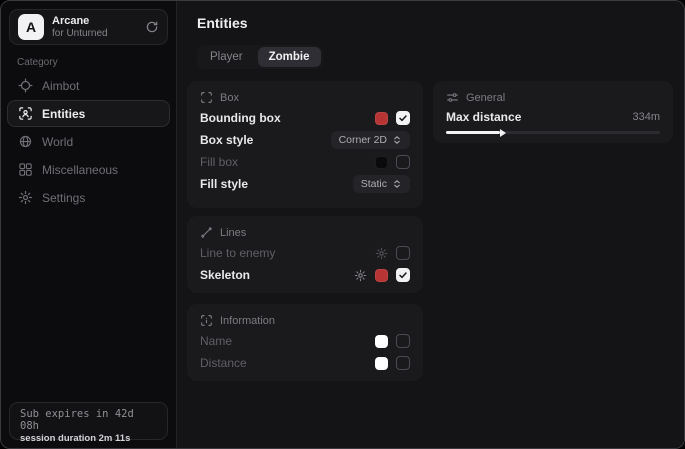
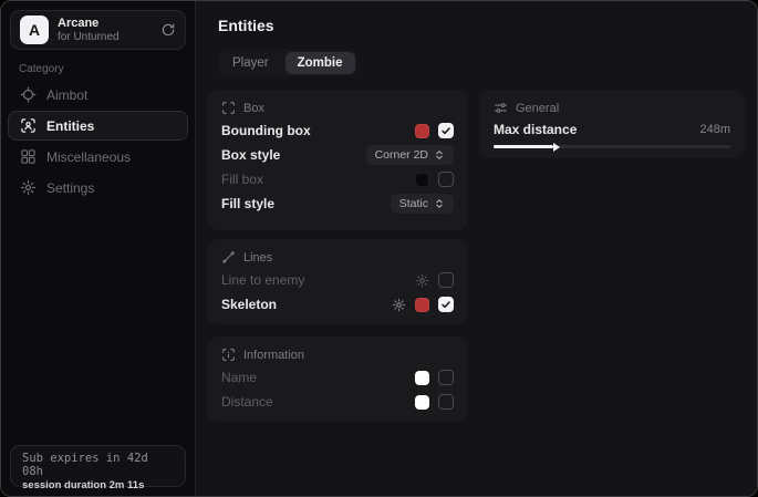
  A
  Arcane
  for Unturned
  Category
  Aimbot
  Entities
- World
  Miscellaneous
  Settings
  Sub expires in 42d 08h
  session duration 2m 11s
  Entities
  Player
  Zombie
  Box
  Bounding box
  Box style
  Corner 2D
  Fill box
  Fill style
  Static
  Lines
  Line to enemy
  Skeleton
  Information
  Name
  Distance
  General
  Max distance
- 334m
+ 248m
